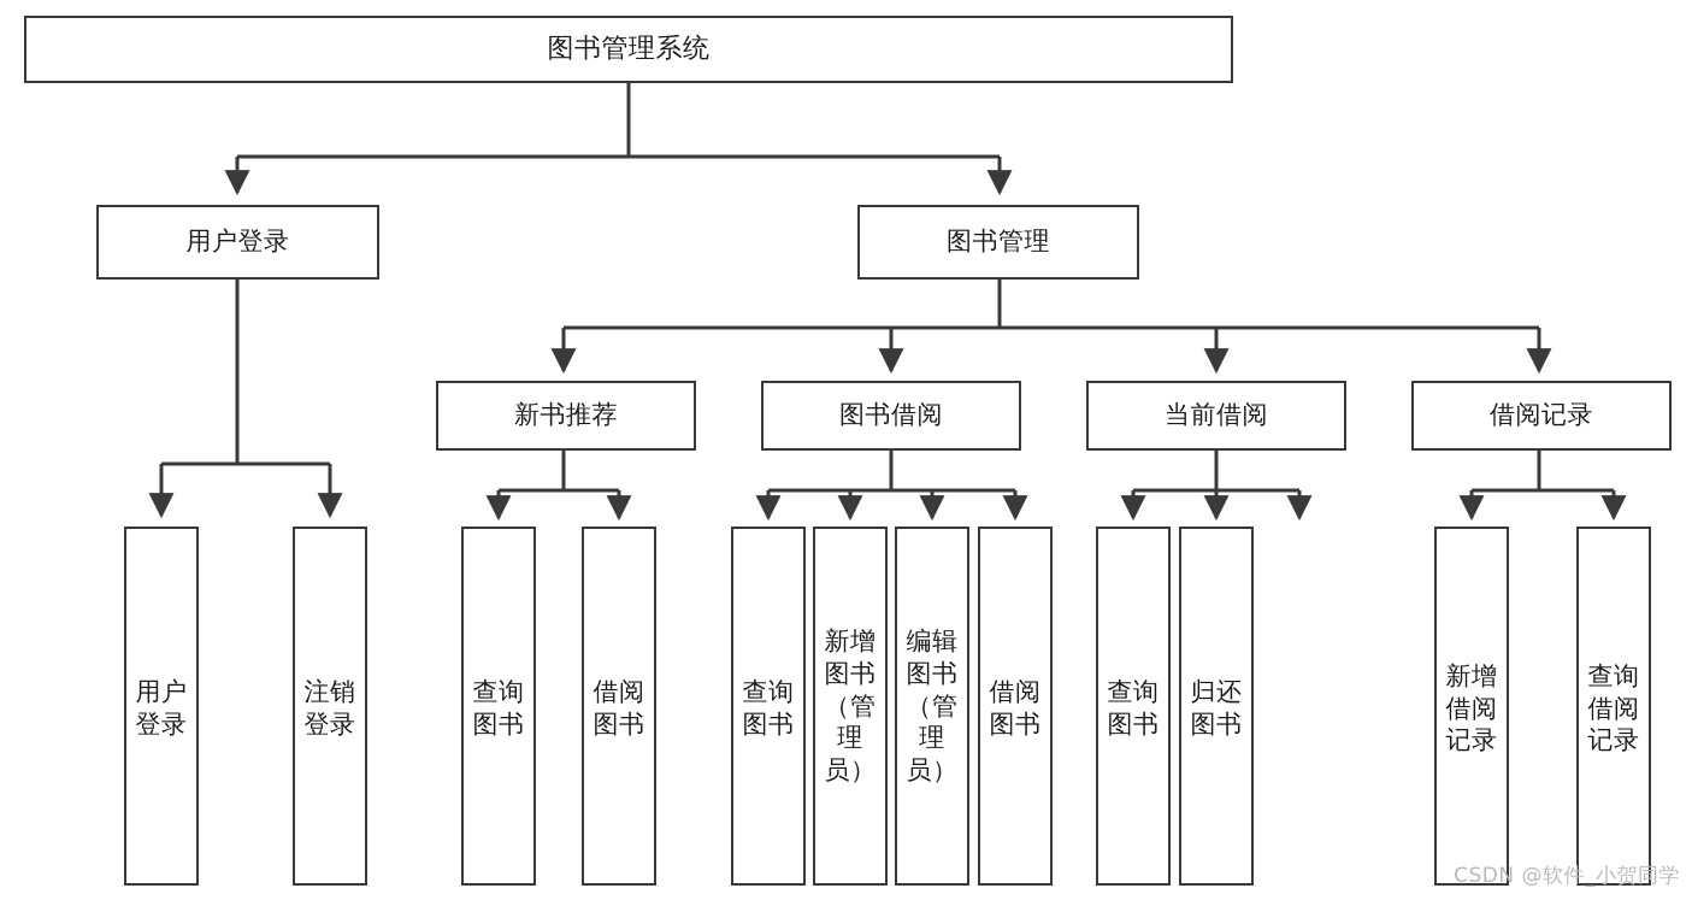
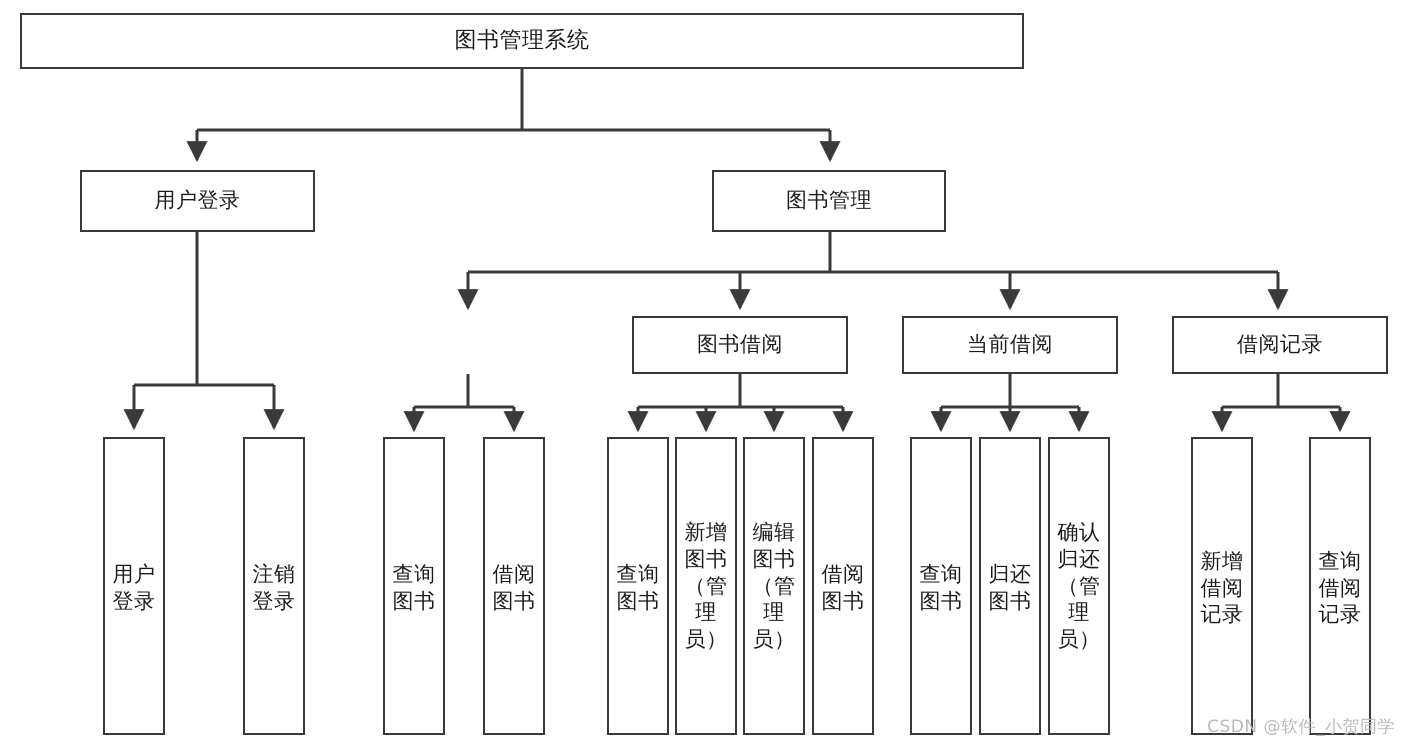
  图书管理系统
  用户登录
  图书管理
- 新书推荐
  图书借阅
  当前借阅
  借阅记录
  用户登录
  注销登录
  查询图书
  借阅图书
  查询图书
  新增图书（管理员）
  编辑图书（管理员）
  借阅图书
  查询图书
  归还图书
+ 确认归还（管理员）
  新增借阅记录
  查询借阅记录
  CSDN @软件_小贺同学
